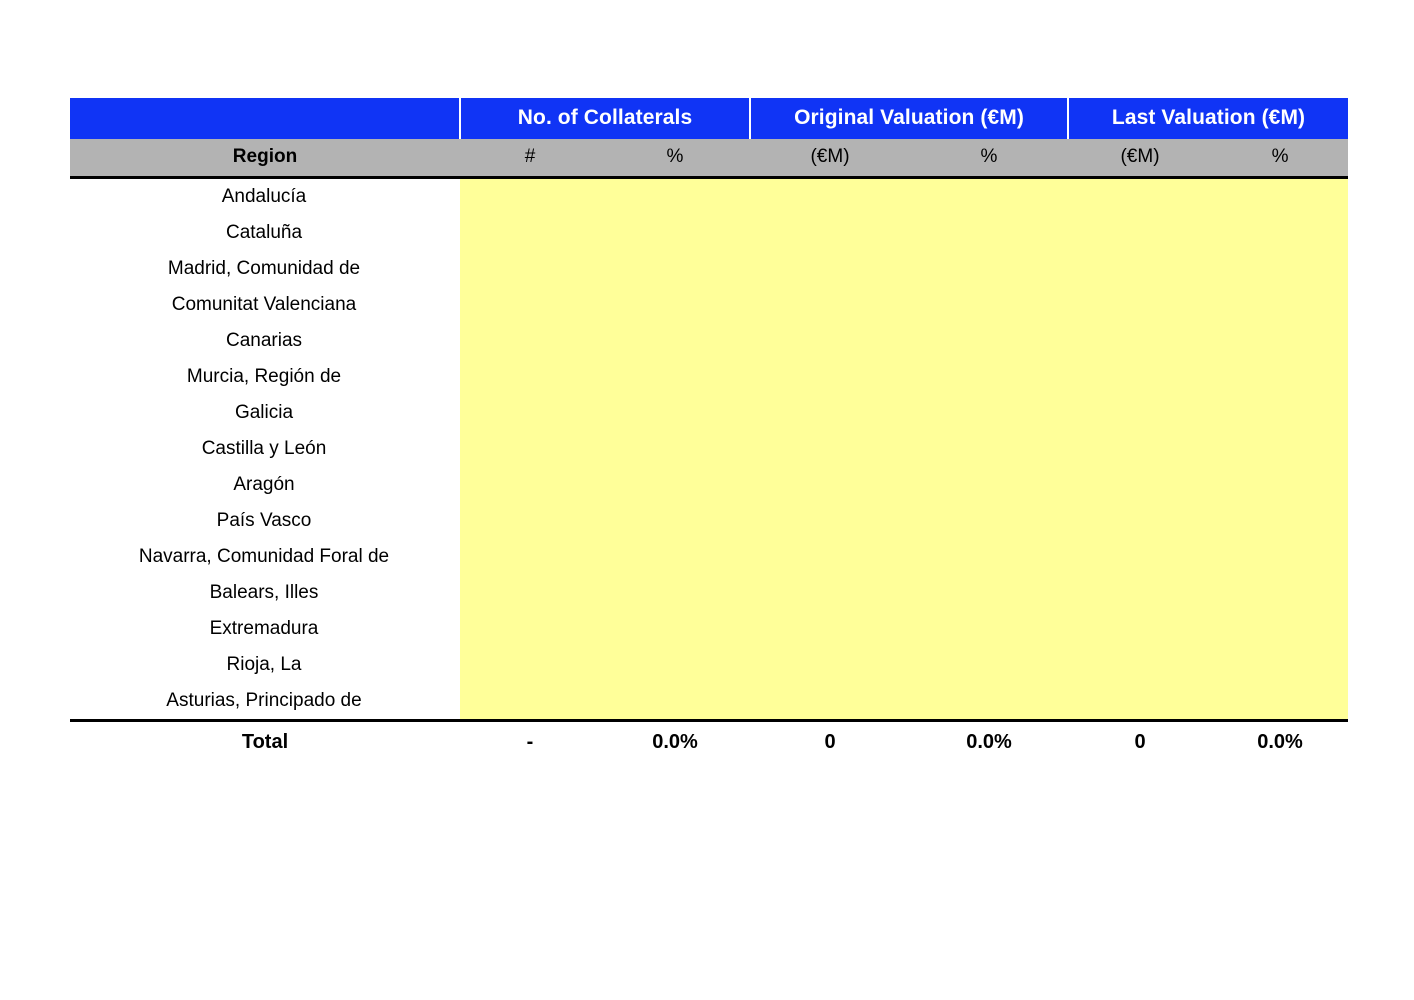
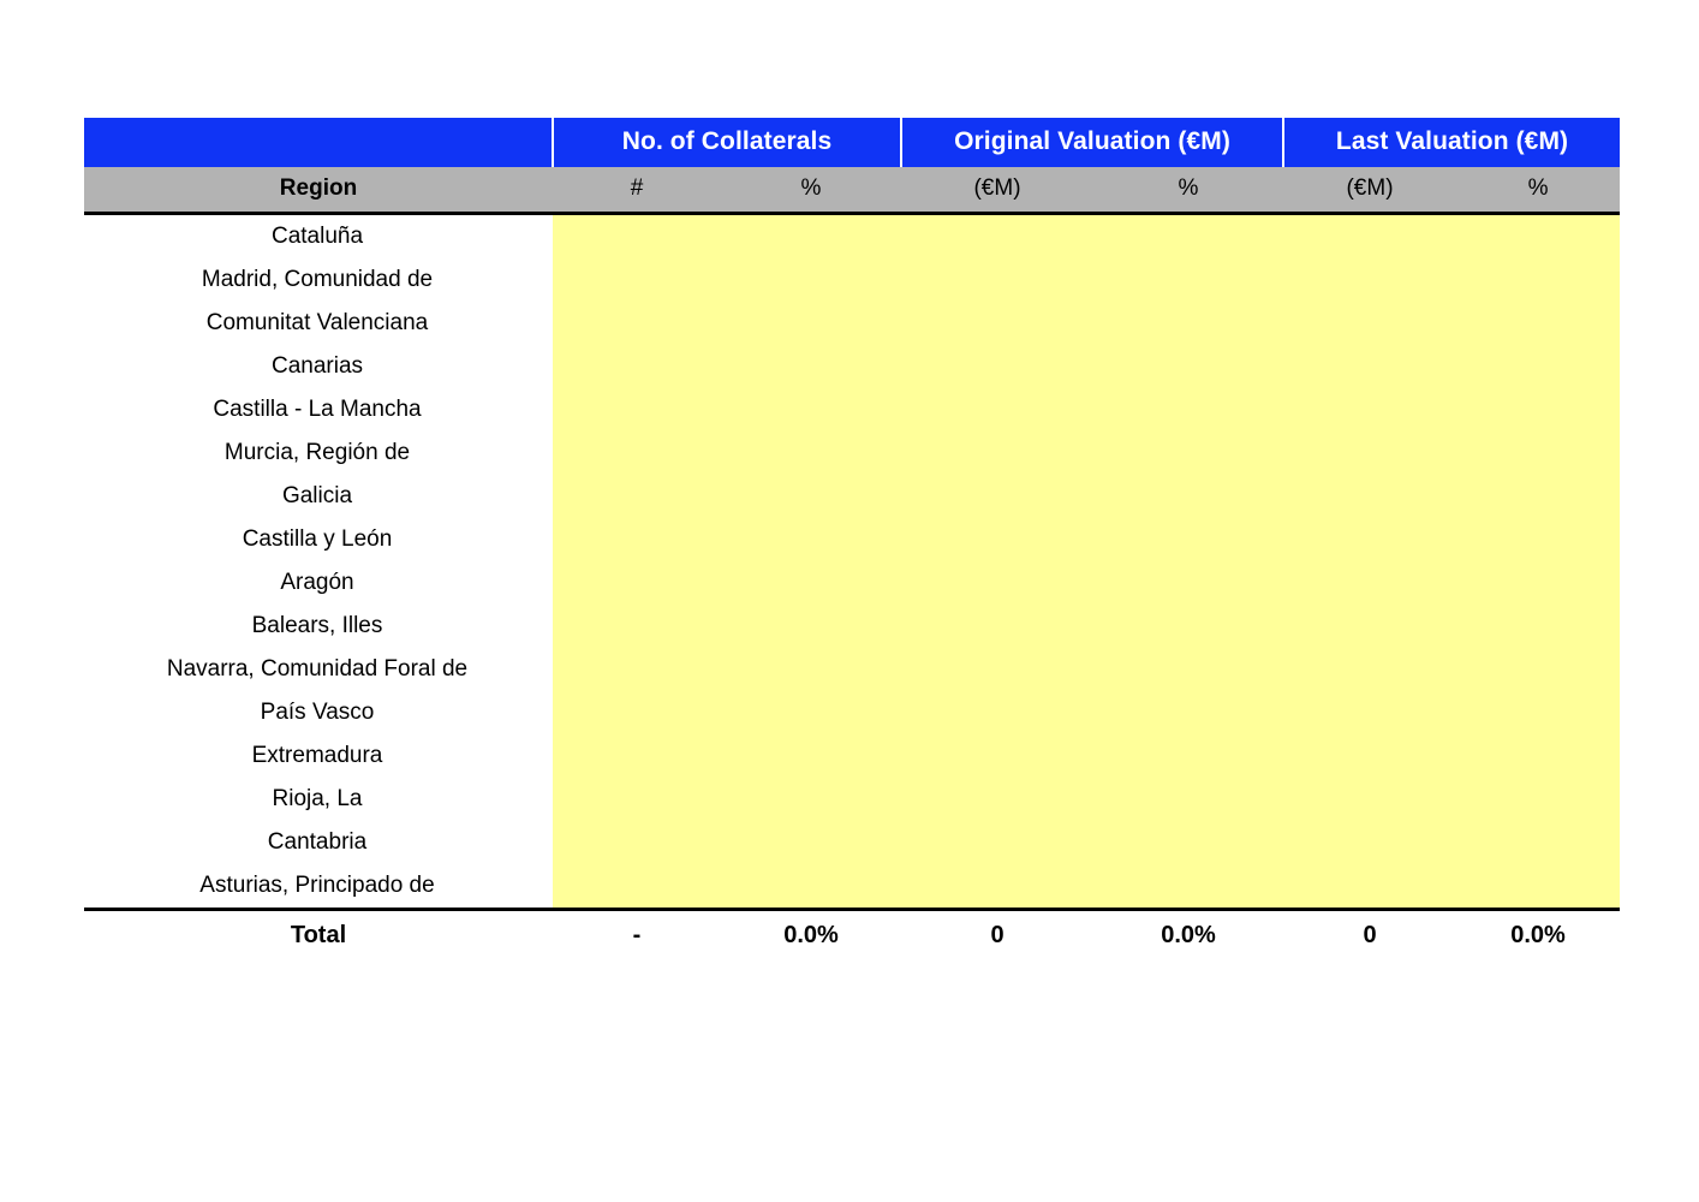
  	No. of Collaterals	Original Valuation (€M)	Last Valuation (€M)
  Region	#	%	(€M)	%	(€M)	%
- Andalucía
  Cataluña
  Madrid, Comunidad de
  Comunitat Valenciana
  Canarias
+ Castilla - La Mancha
  Murcia, Región de
  Galicia
  Castilla y León
  Aragón
- País Vasco
+ Balears, Illes
  Navarra, Comunidad Foral de
- Balears, Illes
+ País Vasco
  Extremadura
  Rioja, La
+ Cantabria
  Asturias, Principado de
  Total	-	0.0%	0	0.0%	0	0.0%
